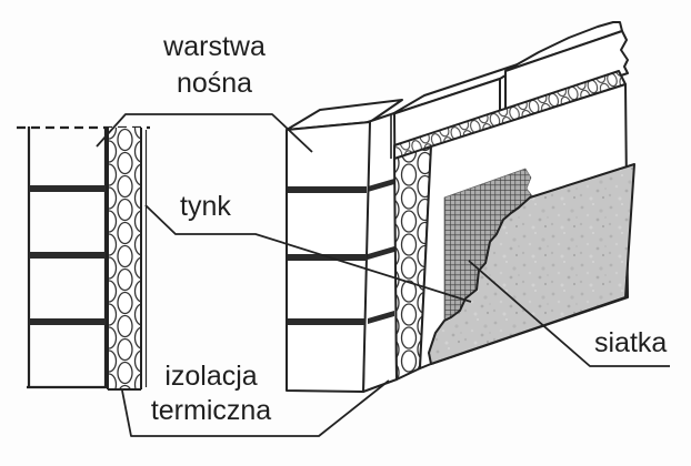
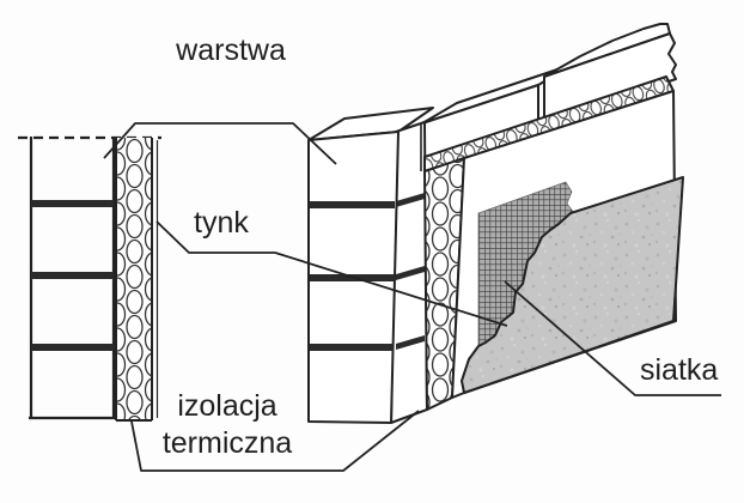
  warstwa
- nośna
  tynk
  izolacja
  termiczna
  siatka
